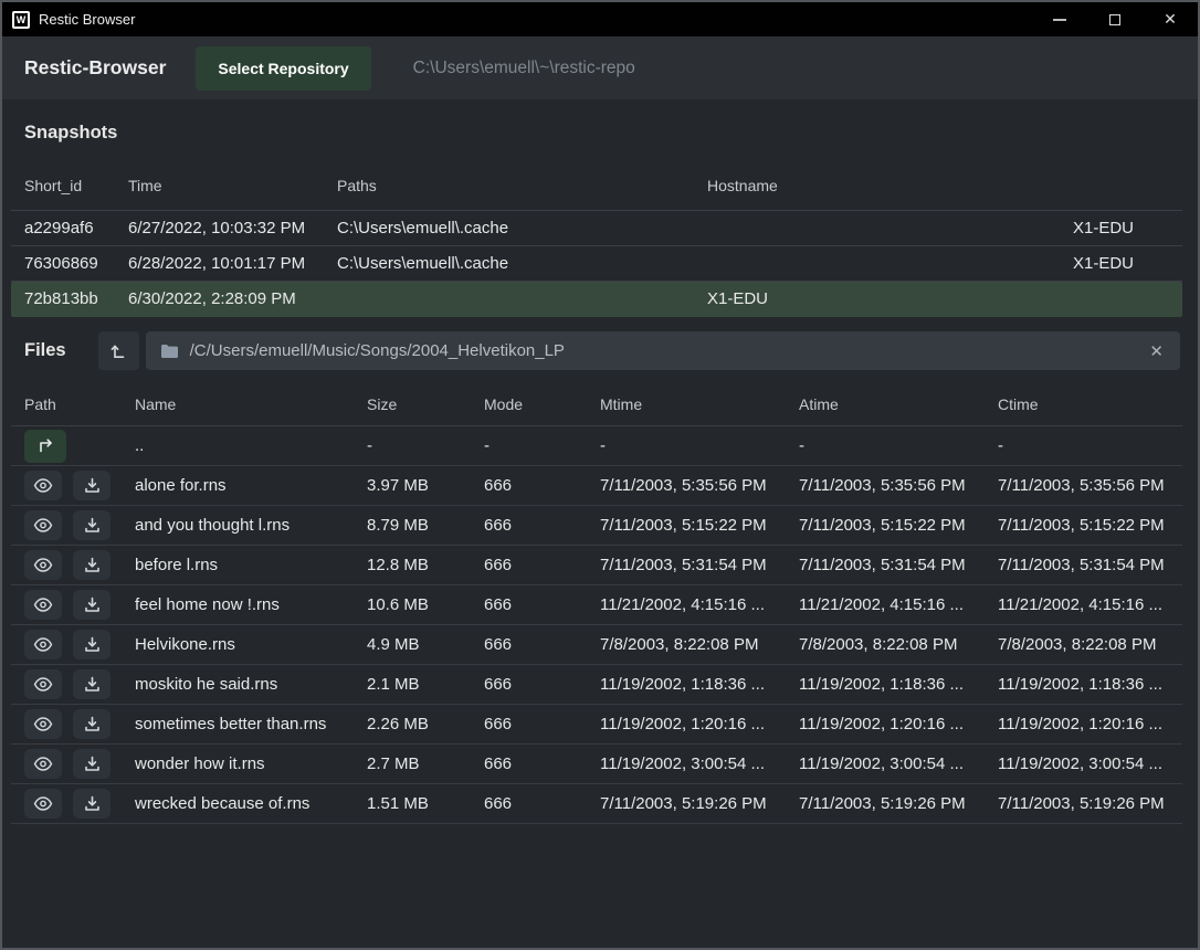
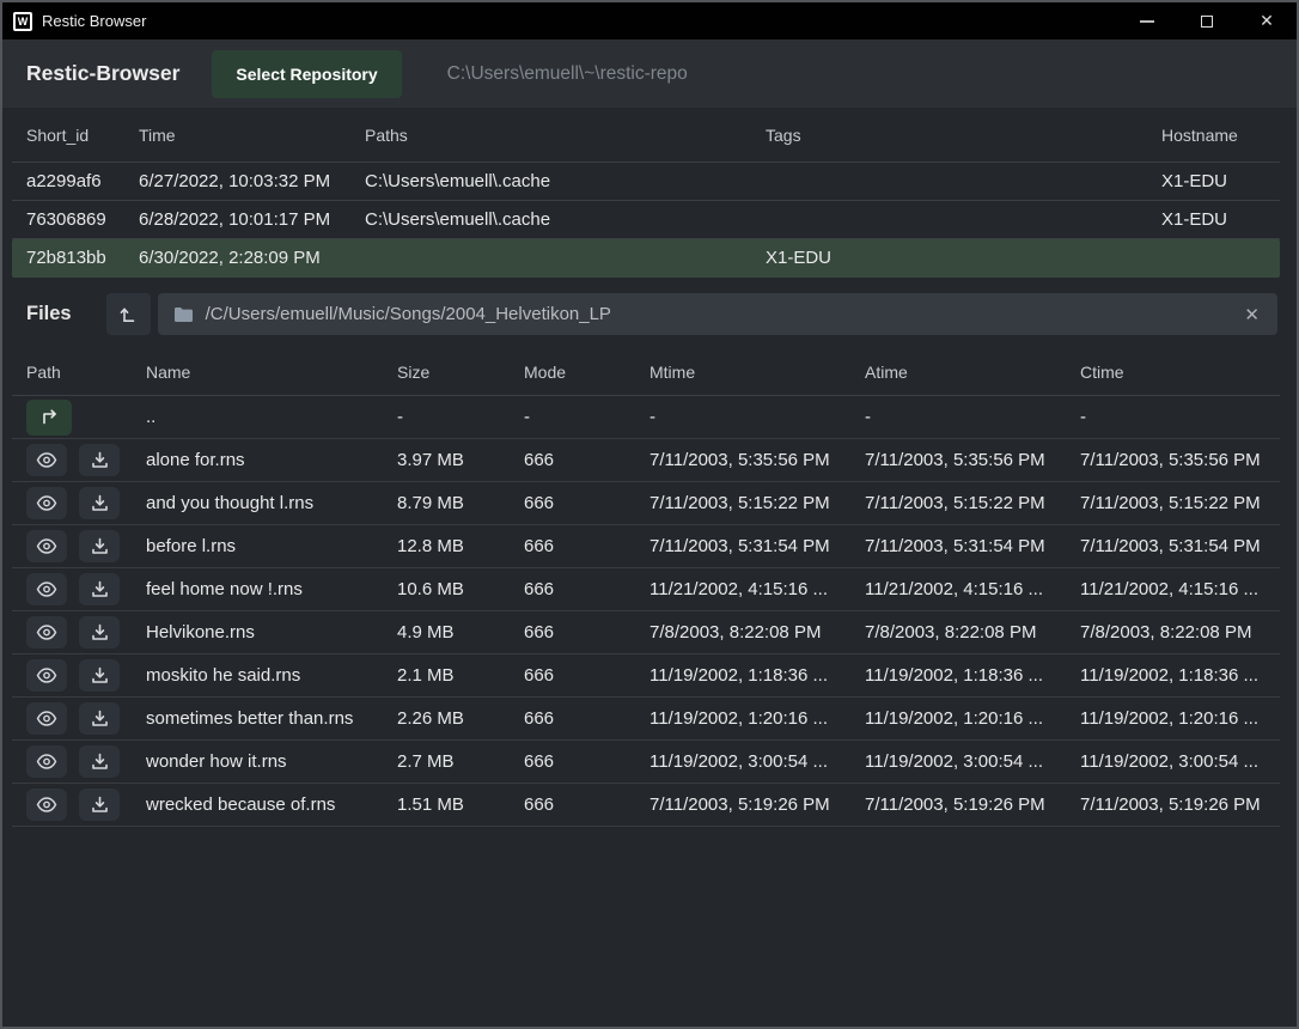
  W
  Restic Browser
  ✕
  Restic-Browser
  Select Repository
  C:\Users\emuell\~\restic-repo
- Snapshots
  Short_id
  Time
  Paths
+ Tags
  Hostname
  a2299af6
  6/27/2022, 10:03:32 PM
  C:\Users\emuell\.cache
  X1-EDU
  76306869
  6/28/2022, 10:01:17 PM
  C:\Users\emuell\.cache
  X1-EDU
  72b813bb
  6/30/2022, 2:28:09 PM
  X1-EDU
  Files
  /C/Users/emuell/Music/Songs/2004_Helvetikon_LP
  ✕
  Path
  Name
  Size
  Mode
  Mtime
  Atime
  Ctime
  ..
  -
  -
  -
  -
  -
  alone for.rns
  3.97 MB
  666
  7/11/2003, 5:35:56 PM
  7/11/2003, 5:35:56 PM
  7/11/2003, 5:35:56 PM
  and you thought l.rns
  8.79 MB
  666
  7/11/2003, 5:15:22 PM
  7/11/2003, 5:15:22 PM
  7/11/2003, 5:15:22 PM
  before l.rns
  12.8 MB
  666
  7/11/2003, 5:31:54 PM
  7/11/2003, 5:31:54 PM
  7/11/2003, 5:31:54 PM
  feel home now !.rns
  10.6 MB
  666
  11/21/2002, 4:15:16 ...
  11/21/2002, 4:15:16 ...
  11/21/2002, 4:15:16 ...
  Helvikone.rns
  4.9 MB
  666
  7/8/2003, 8:22:08 PM
  7/8/2003, 8:22:08 PM
  7/8/2003, 8:22:08 PM
  moskito he said.rns
  2.1 MB
  666
  11/19/2002, 1:18:36 ...
  11/19/2002, 1:18:36 ...
  11/19/2002, 1:18:36 ...
  sometimes better than.rns
  2.26 MB
  666
  11/19/2002, 1:20:16 ...
  11/19/2002, 1:20:16 ...
  11/19/2002, 1:20:16 ...
  wonder how it.rns
  2.7 MB
  666
  11/19/2002, 3:00:54 ...
  11/19/2002, 3:00:54 ...
  11/19/2002, 3:00:54 ...
  wrecked because of.rns
  1.51 MB
  666
  7/11/2003, 5:19:26 PM
  7/11/2003, 5:19:26 PM
  7/11/2003, 5:19:26 PM
